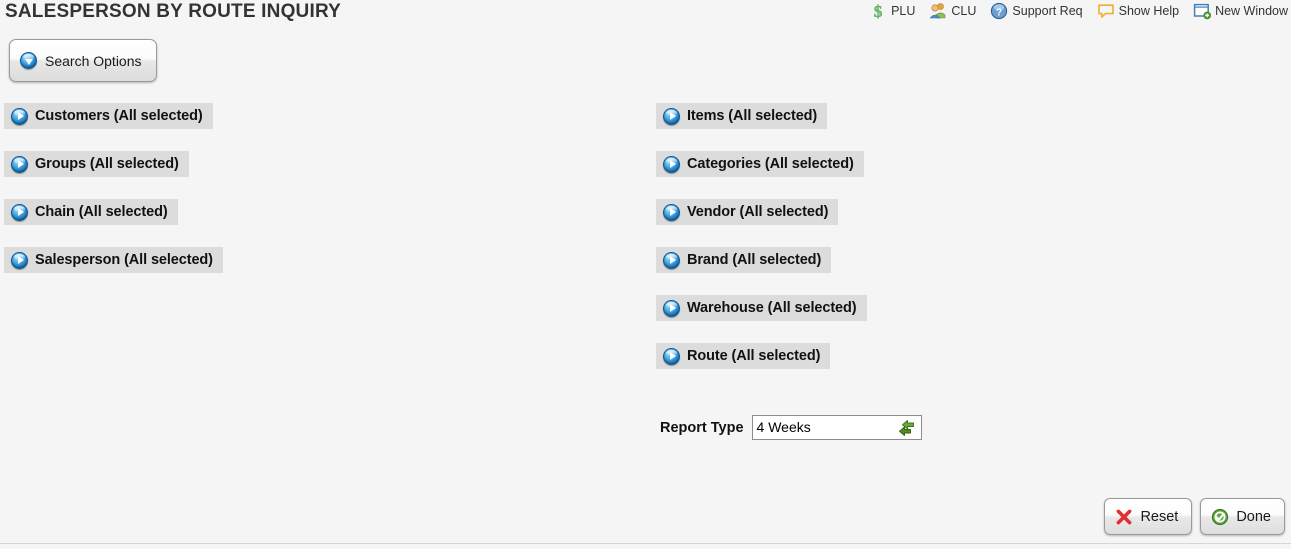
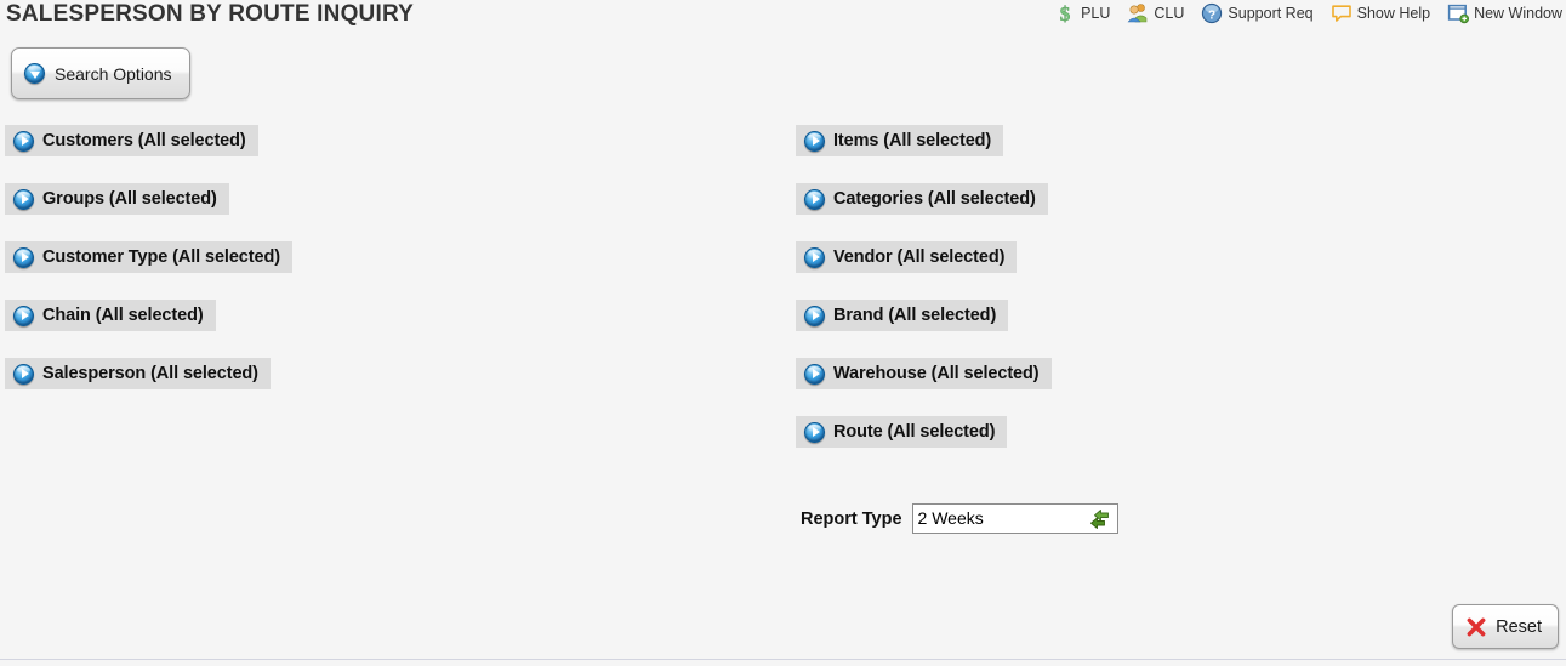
  SALESPERSON BY ROUTE INQUIRY
  $
  PLU
  CLU
  ?
  Support Req
  Show Help
  New Window
  Search Options
  Customers (All selected)
  Groups (All selected)
+ Customer Type (All selected)
  Chain (All selected)
  Salesperson (All selected)
  Items (All selected)
  Categories (All selected)
  Vendor (All selected)
  Brand (All selected)
  Warehouse (All selected)
  Route (All selected)
  Report Type
- 4 Weeks
+ 2 Weeks
  Reset
- Done
